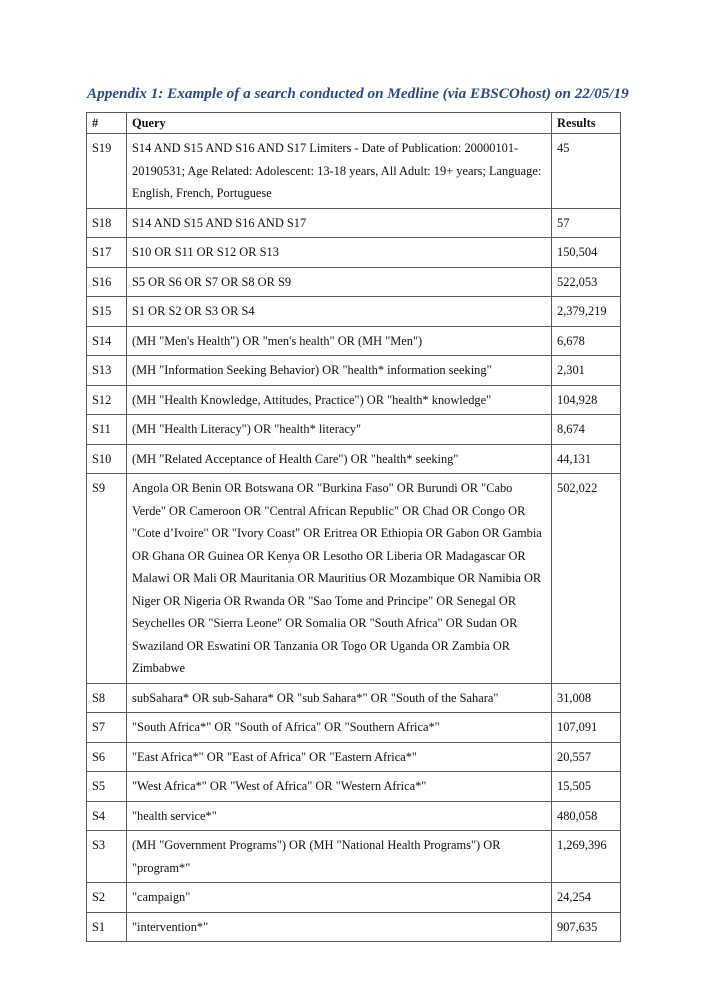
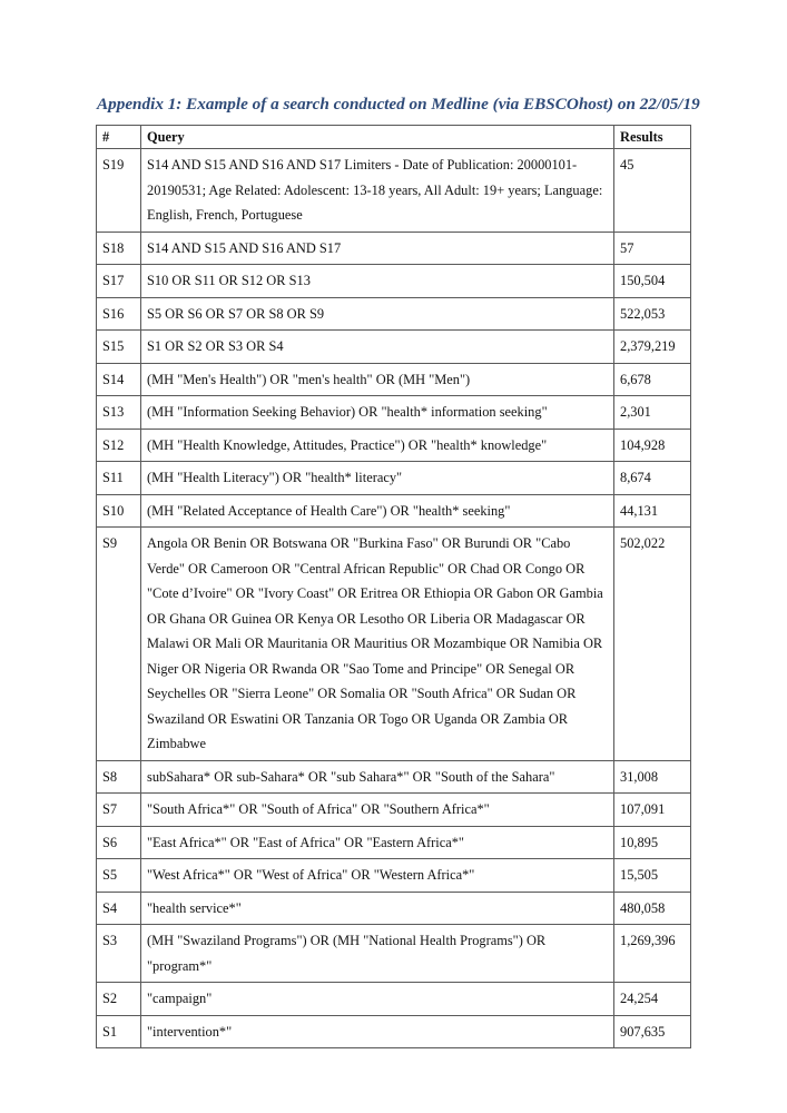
  Appendix 1: Example of a search conducted on Medline (via EBSCOhost) on 22/05/19
  #	Query	Results
  S19	S14 AND S15 AND S16 AND S17 Limiters - Date of Publication: 20000101-20190531; Age Related: Adolescent: 13-18 years, All Adult: 19+ years; Language: English, French, Portuguese	45
  S18	S14 AND S15 AND S16 AND S17	57
  S17	S10 OR S11 OR S12 OR S13	150,504
  S16	S5 OR S6 OR S7 OR S8 OR S9	522,053
  S15	S1 OR S2 OR S3 OR S4	2,379,219
  S14	(MH "Men's Health") OR "men's health" OR (MH "Men")	6,678
  S13	(MH "Information Seeking Behavior) OR "health* information seeking"	2,301
  S12	(MH "Health Knowledge, Attitudes, Practice") OR "health* knowledge"	104,928
  S11	(MH "Health Literacy") OR "health* literacy"	8,674
  S10	(MH "Related Acceptance of Health Care") OR "health* seeking"	44,131
  S9	Angola OR Benin OR Botswana OR "Burkina Faso" OR Burundi OR "Cabo Verde" OR Cameroon OR "Central African Republic" OR Chad OR Congo OR "Cote d’Ivoire" OR "Ivory Coast" OR Eritrea OR Ethiopia OR Gabon OR Gambia OR Ghana OR Guinea OR Kenya OR Lesotho OR Liberia OR Madagascar OR Malawi OR Mali OR Mauritania OR Mauritius OR Mozambique OR Namibia OR Niger OR Nigeria OR Rwanda OR "Sao Tome and Principe" OR Senegal OR Seychelles OR "Sierra Leone" OR Somalia OR "South Africa" OR Sudan OR Swaziland OR Eswatini OR Tanzania OR Togo OR Uganda OR Zambia OR Zimbabwe	502,022
  S8	subSahara* OR sub-Sahara* OR "sub Sahara*" OR "South of the Sahara"	31,008
  S7	"South Africa*" OR "South of Africa" OR "Southern Africa*"	107,091
- S6	"East Africa*" OR "East of Africa" OR "Eastern Africa*"	20,557
+ S6	"East Africa*" OR "East of Africa" OR "Eastern Africa*"	10,895
  S5	"West Africa*" OR "West of Africa" OR "Western Africa*"	15,505
  S4	"health service*"	480,058
- S3	(MH "Government Programs") OR (MH "National Health Programs") OR "program*"	1,269,396
+ S3	(MH "Swaziland Programs") OR (MH "National Health Programs") OR "program*"	1,269,396
  S2	"campaign"	24,254
  S1	"intervention*"	907,635
